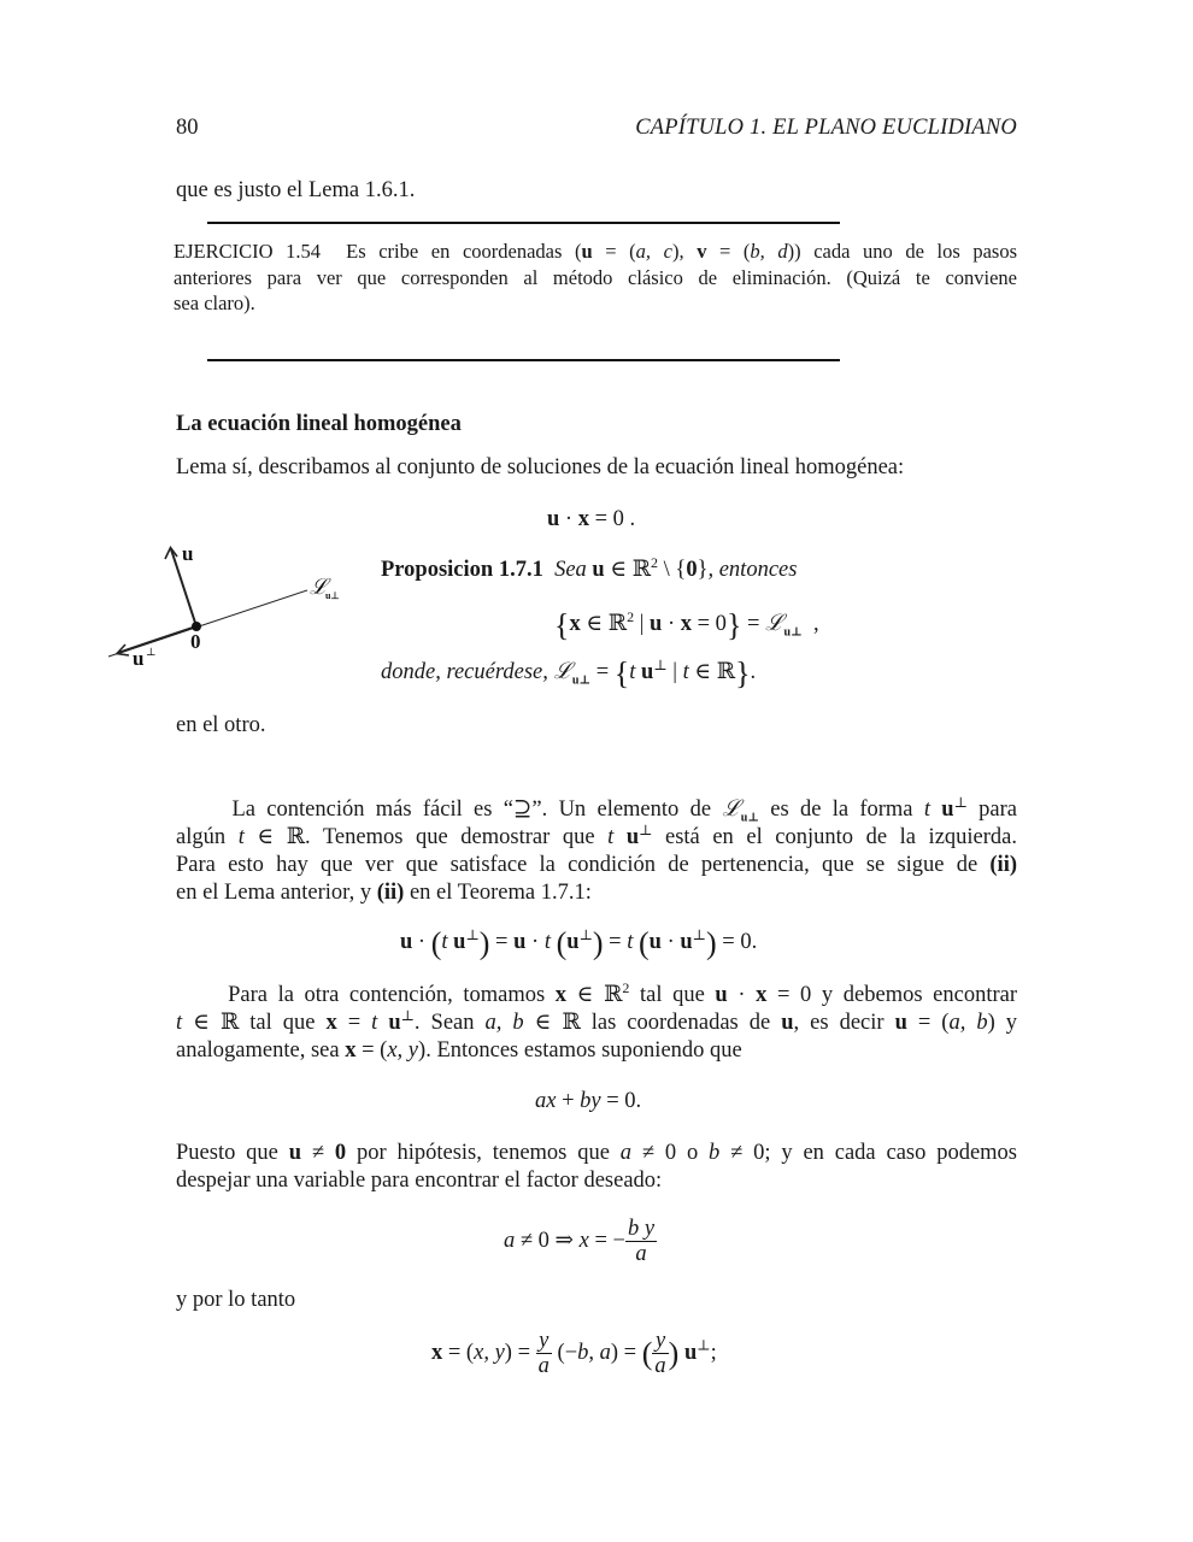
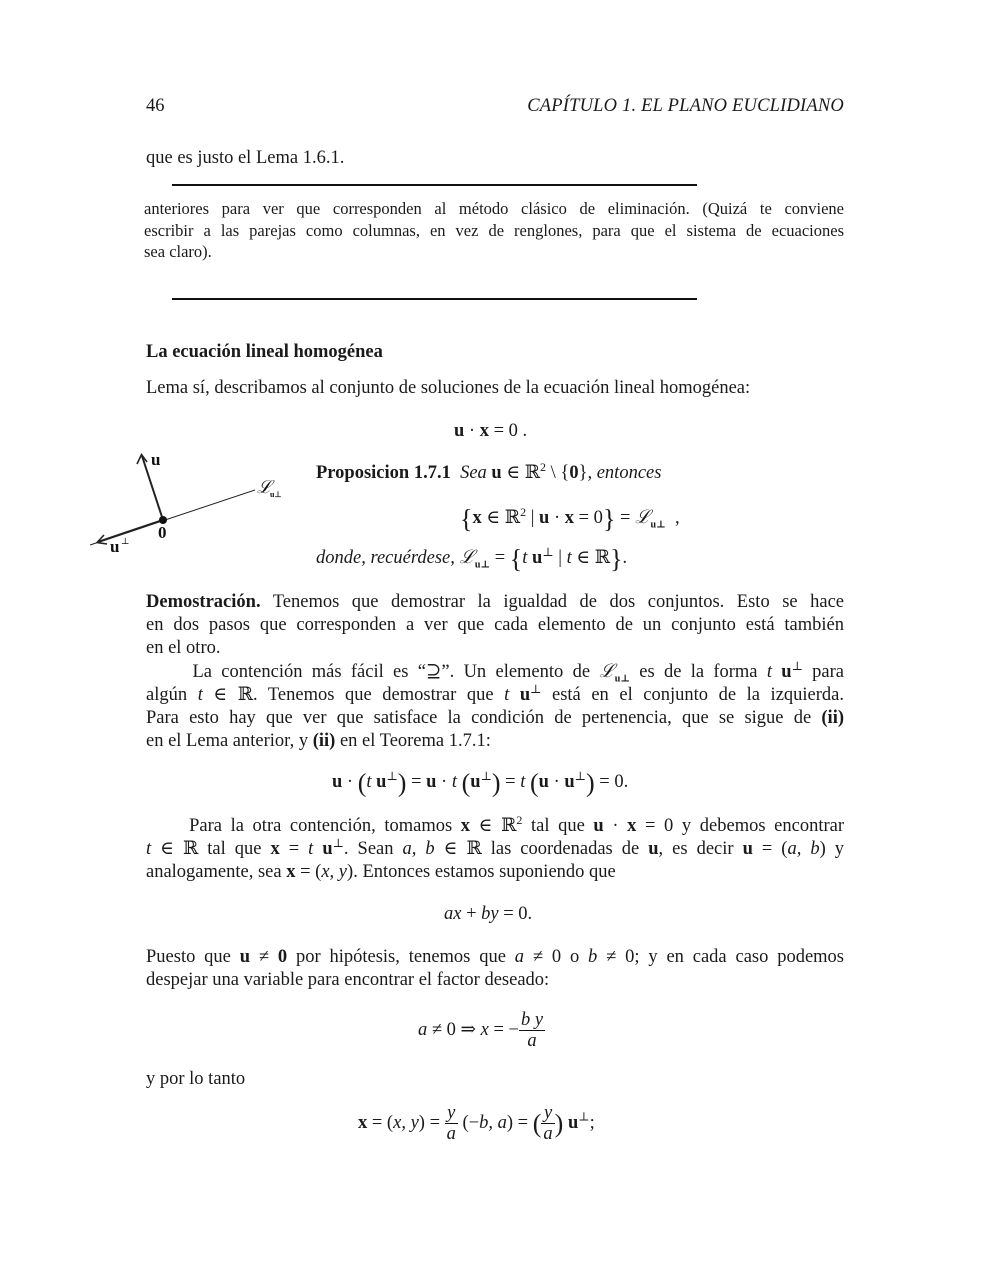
- 80
+ 46
  CAPÍTULO 1. EL PLANO EUCLIDIANO
  que es justo el Lema 1.6.1.
- EJERCICIO 1.54 Es cribe en coordenadas (u = (a, c), v = (b, d)) cada uno de los pasos
  anteriores para ver que corresponden al método clásico de eliminación. (Quizá te conviene
+ escribir a las parejas como columnas, en vez de renglones, para que el sistema de ecuaciones
  sea claro).
  La ecuación lineal homogénea
  Lema sí, describamos al conjunto de soluciones de la ecuación lineal homogénea:
  u · x = 0 .
  u
  0
  u
  ⊥
  ℒ
  u⊥
  Proposicion 1.7.1 Sea u ∈ ℝ2 \ {0}, entonces
  {x ∈ ℝ2 | u · x = 0} = ℒu⊥ ,
  donde, recuérdese, ℒu⊥ = {t u⊥ | t ∈ ℝ}.
+ Demostración. Tenemos que demostrar la igualdad de dos conjuntos. Esto se hace
+ en dos pasos que corresponden a ver que cada elemento de un conjunto está también
  en el otro.
  La contención más fácil es “⊇”. Un elemento de ℒu⊥ es de la forma t u⊥ para
  algún t ∈ ℝ. Tenemos que demostrar que t u⊥ está en el conjunto de la izquierda.
  Para esto hay que ver que satisface la condición de pertenencia, que se sigue de (ii)
  en el Lema anterior, y (ii) en el Teorema 1.7.1:
  u · (t u⊥) = u · t (u⊥) = t (u · u⊥) = 0.
  Para la otra contención, tomamos x ∈ ℝ2 tal que u · x = 0 y debemos encontrar
  t ∈ ℝ tal que x = t u⊥. Sean a, b ∈ ℝ las coordenadas de u, es decir u = (a, b) y
  analogamente, sea x = (x, y). Entonces estamos suponiendo que
  ax + by = 0.
  Puesto que u ≠ 0 por hipótesis, tenemos que a ≠ 0 o b ≠ 0; y en cada caso podemos
  despejar una variable para encontrar el factor deseado:
  a ≠ 0 ⇒ x = −
  b y
  a
  y por lo tanto
  x = (x, y) =
  y
  a
  (−b, a) = (
  y
  a
  ) u⊥;
